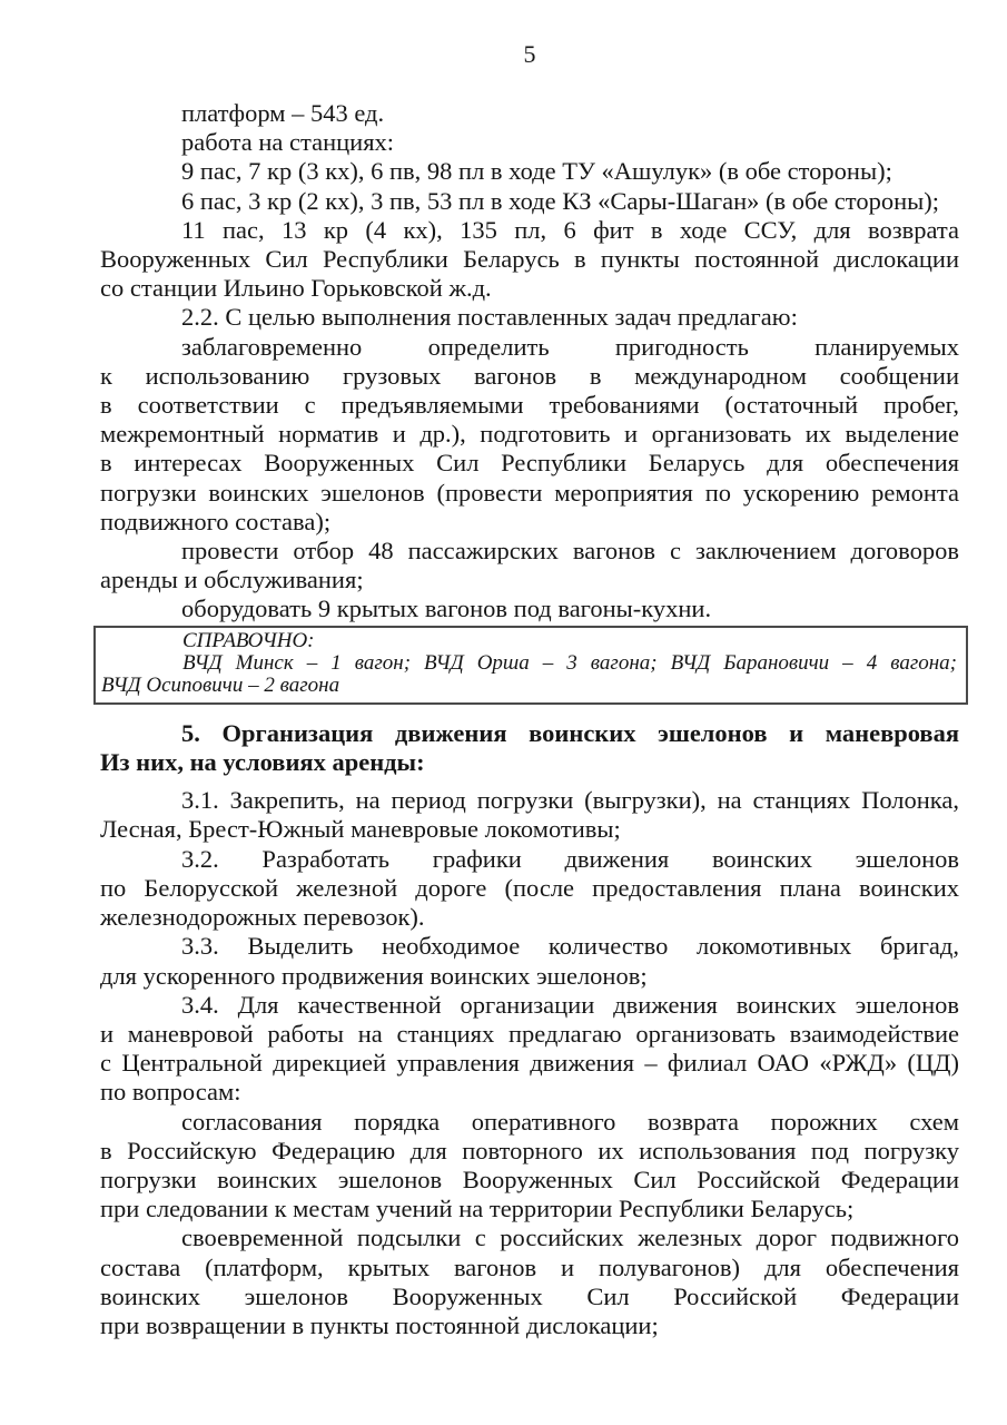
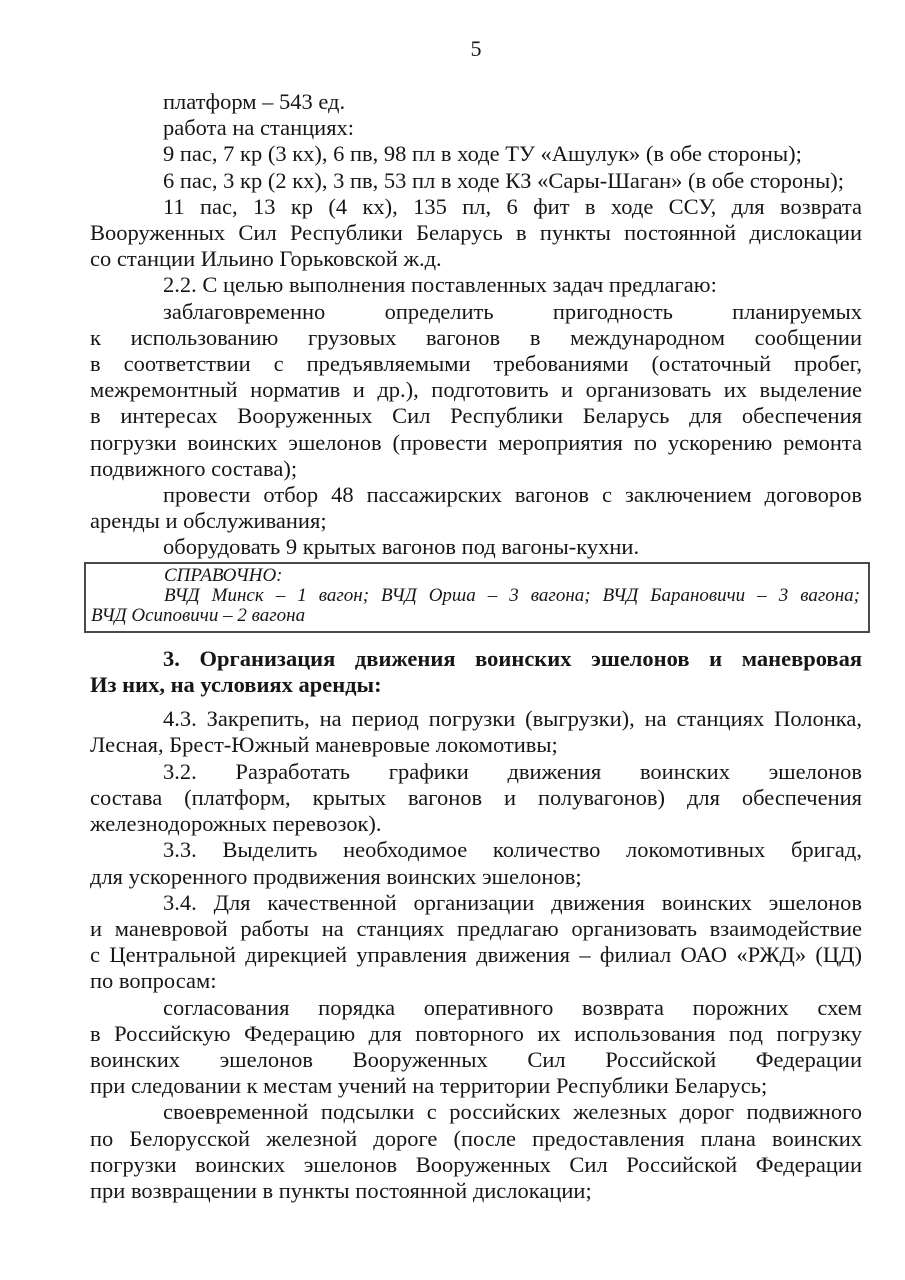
  5
  платформ – 543 ед.
  работа на станциях:
  9 пас, 7 кр (3 кх), 6 пв, 98 пл в ходе ТУ «Ашулук» (в обе стороны);
  6 пас, 3 кр (2 кх), 3 пв, 53 пл в ходе КЗ «Сары-Шаган» (в обе стороны);
  11 пас, 13 кр (4 кх), 135 пл, 6 фит в ходе ССУ, для возврата
  Вооруженных Сил Республики Беларусь в пункты постоянной дислокации
  со станции Ильино Горьковской ж.д.
  2.2. С целью выполнения поставленных задач предлагаю:
  заблаговременно определить пригодность планируемых
  к использованию грузовых вагонов в международном сообщении
  в соответствии с предъявляемыми требованиями (остаточный пробег,
  межремонтный норматив и др.), подготовить и организовать их выделение
  в интересах Вооруженных Сил Республики Беларусь для обеспечения
  погрузки воинских эшелонов (провести мероприятия по ускорению ремонта
  подвижного состава);
  провести отбор 48 пассажирских вагонов с заключением договоров
  аренды и обслуживания;
  оборудовать 9 крытых вагонов под вагоны-кухни.
  СПРАВОЧНО:
- ВЧД Минск – 1 вагон; ВЧД Орша – 3 вагона; ВЧД Барановичи – 4 вагона;
+ ВЧД Минск – 1 вагон; ВЧД Орша – 3 вагона; ВЧД Барановичи – 3 вагона;
  ВЧД Осиповичи – 2 вагона
- 5. Организация движения воинских эшелонов и маневровая
+ 3. Организация движения воинских эшелонов и маневровая
  Из них, на условиях аренды:
- 3.1. Закрепить, на период погрузки (выгрузки), на станциях Полонка,
+ 4.3. Закрепить, на период погрузки (выгрузки), на станциях Полонка,
  Лесная, Брест-Южный маневровые локомотивы;
  3.2. Разработать графики движения воинских эшелонов
- по Белорусской железной дороге (после предоставления плана воинских
+ состава (платформ, крытых вагонов и полувагонов) для обеспечения
  железнодорожных перевозок).
  3.3. Выделить необходимое количество локомотивных бригад,
  для ускоренного продвижения воинских эшелонов;
  3.4. Для качественной организации движения воинских эшелонов
  и маневровой работы на станциях предлагаю организовать взаимодействие
  с Центральной дирекцией управления движения – филиал ОАО «РЖД» (ЦД)
  по вопросам:
  согласования порядка оперативного возврата порожних схем
  в Российскую Федерацию для повторного их использования под погрузку
- погрузки воинских эшелонов Вооруженных Сил Российской Федерации
+ воинских эшелонов Вооруженных Сил Российской Федерации
  при следовании к местам учений на территории Республики Беларусь;
  своевременной подсылки с российских железных дорог подвижного
- состава (платформ, крытых вагонов и полувагонов) для обеспечения
+ по Белорусской железной дороге (после предоставления плана воинских
- воинских эшелонов Вооруженных Сил Российской Федерации
+ погрузки воинских эшелонов Вооруженных Сил Российской Федерации
  при возвращении в пункты постоянной дислокации;
